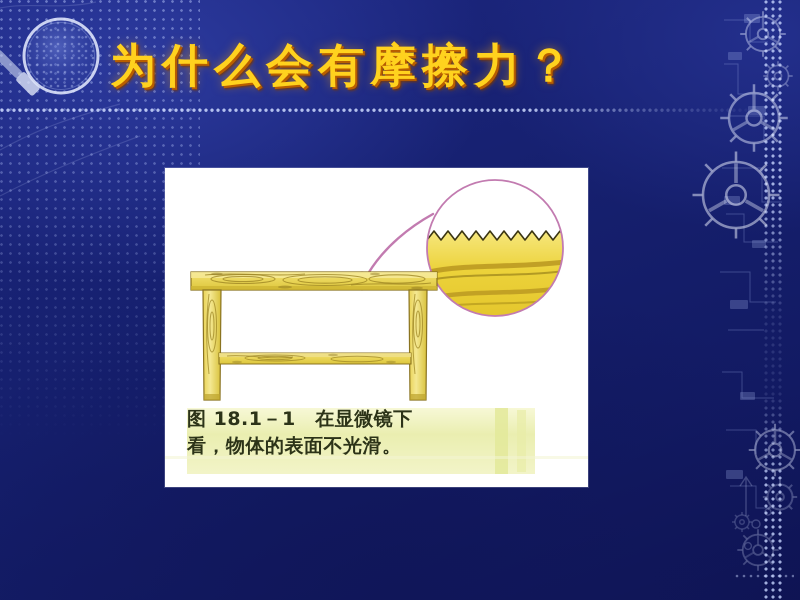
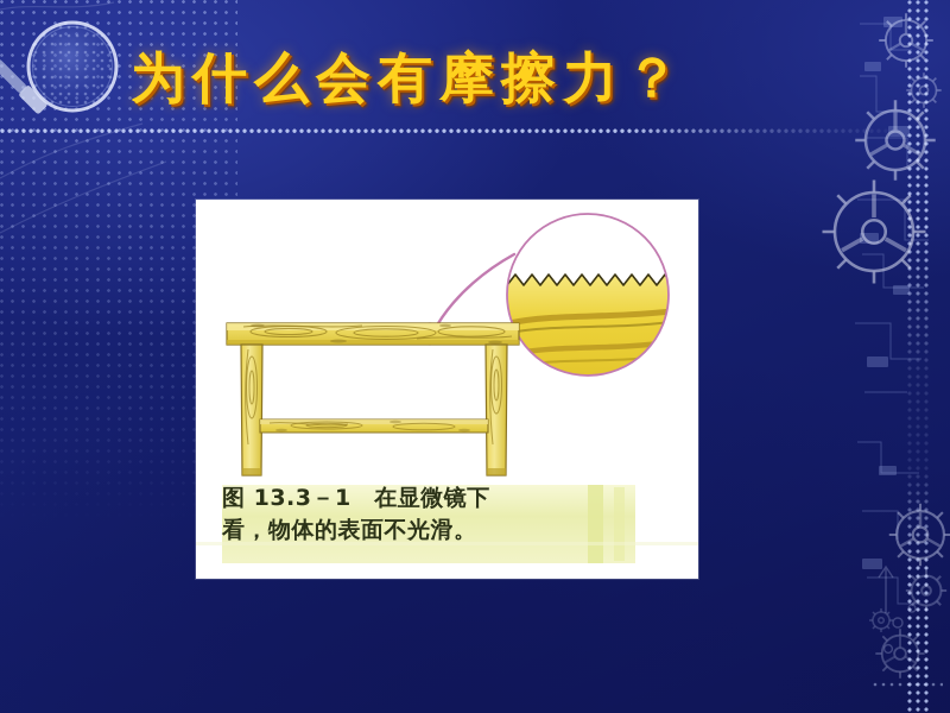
  为什么会有摩擦力？
- 图 18.1－1 在显微镜下
+ 图 13.3－1 在显微镜下
  看，物体的表面不光滑。
